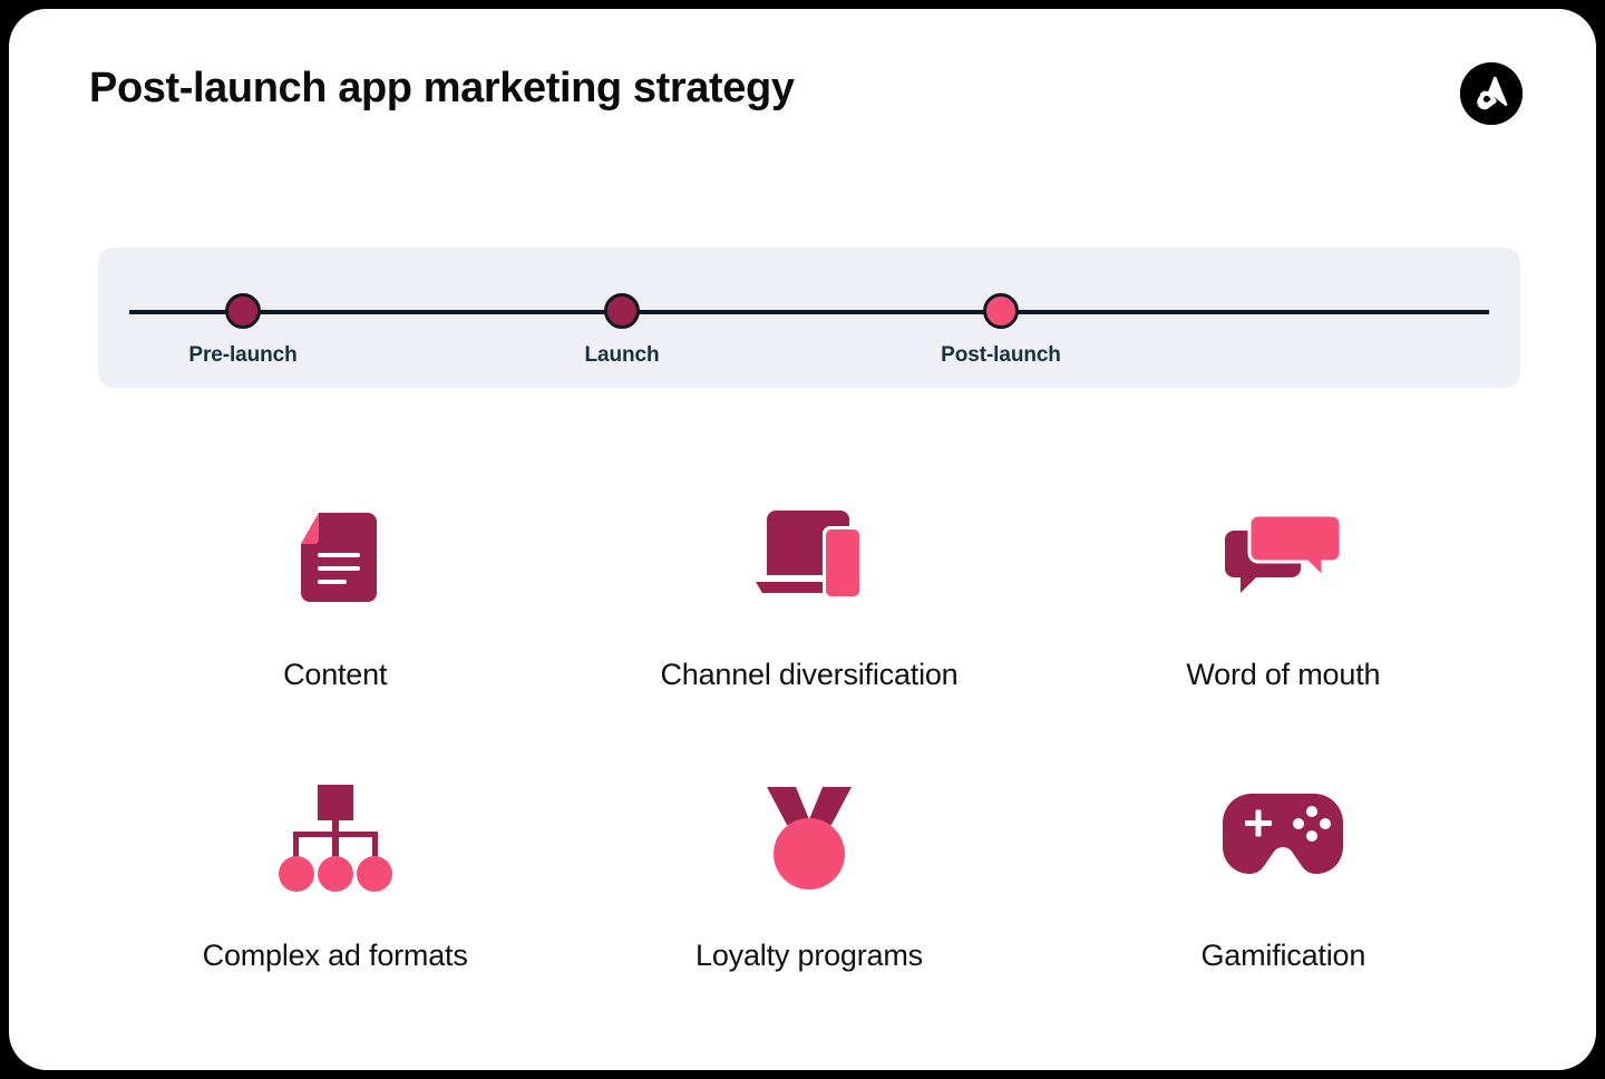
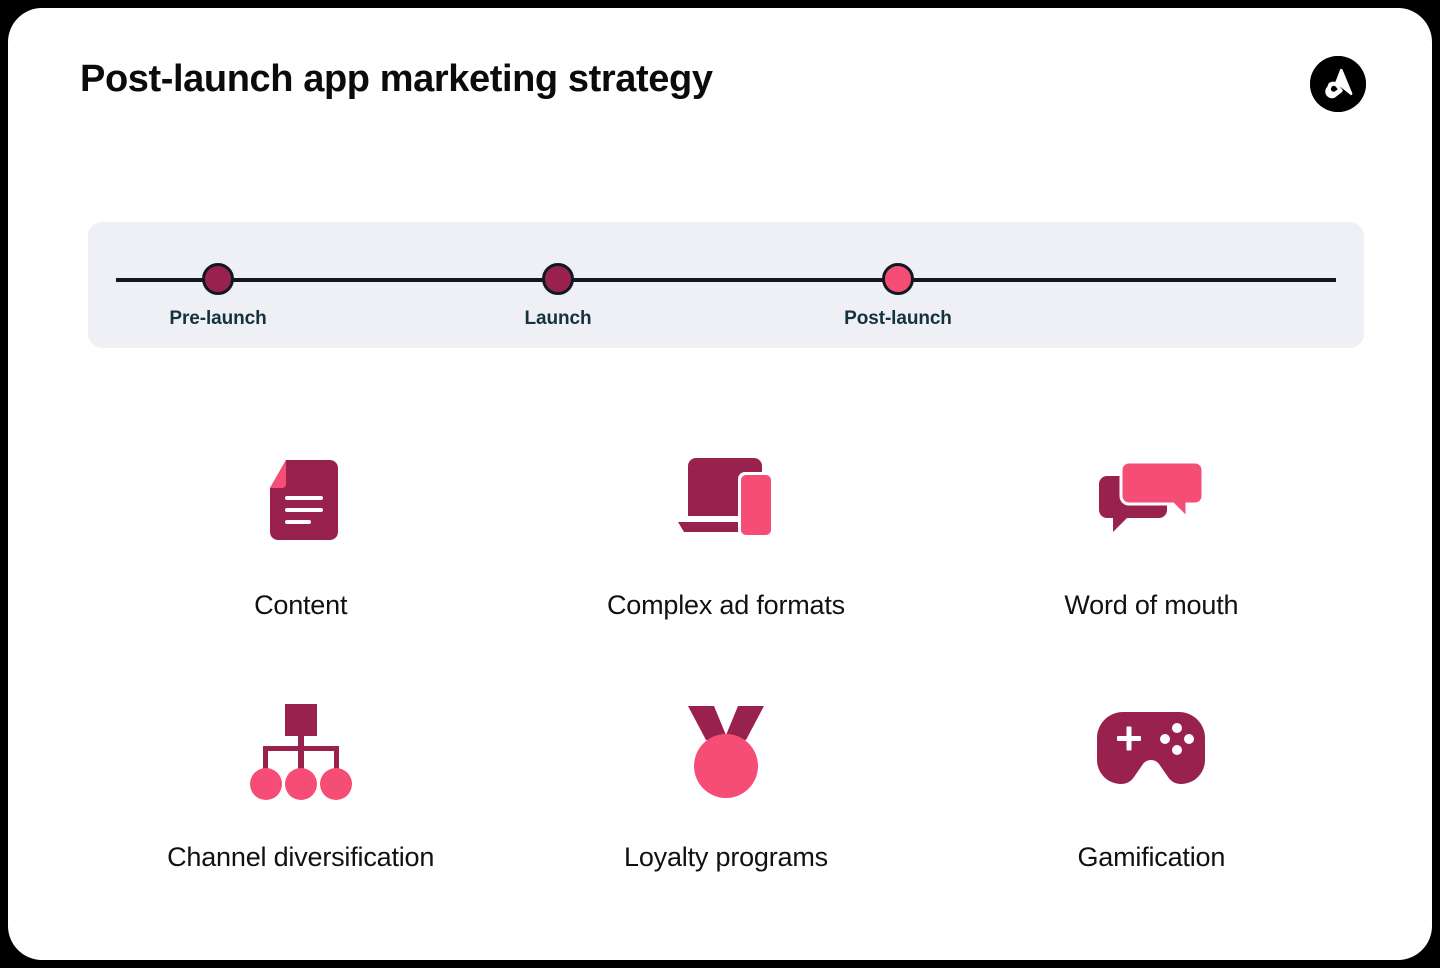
  Post-launch app marketing strategy
  Pre-launch
  Launch
  Post-launch
  Content
- Channel diversification
+ Complex ad formats
  Word of mouth
- Complex ad formats
+ Channel diversification
  Loyalty programs
  Gamification
